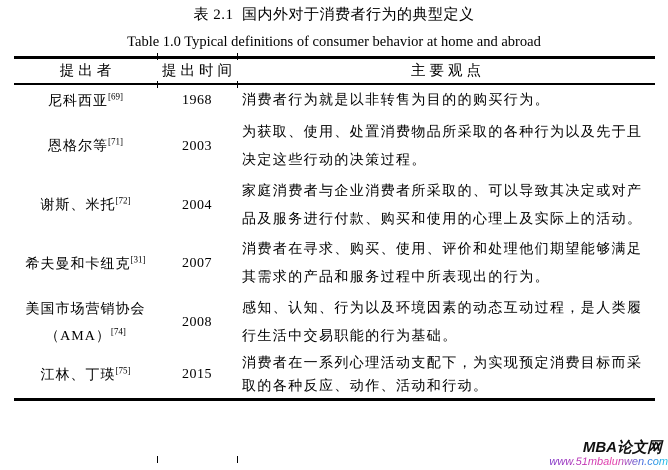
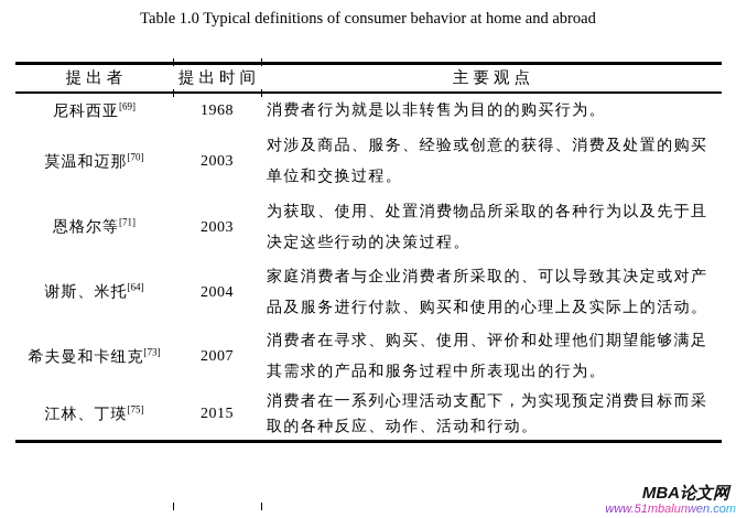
- 表 2.1 国内外对于消费者行为的典型定义
  Table 1.0 Typical definitions of consumer behavior at home and abroad
  提出者	提出时间	主要观点
  尼科西亚[69]	1968	消费者行为就是以非转售为目的的购买行为。
+ 莫温和迈那[70]	2003	对涉及商品、服务、经验或创意的获得、消费及处置的购买单位和交换过程。
  恩格尔等[71]	2003	为获取、使用、处置消费物品所采取的各种行为以及先于且决定这些行动的决策过程。
- 谢斯、米托[72]	2004	家庭消费者与企业消费者所采取的、可以导致其决定或对产品及服务进行付款、购买和使用的心理上及实际上的活动。
+ 谢斯、米托[64]	2004	家庭消费者与企业消费者所采取的、可以导致其决定或对产品及服务进行付款、购买和使用的心理上及实际上的活动。
- 希夫曼和卡纽克[31]	2007	消费者在寻求、购买、使用、评价和处理他们期望能够满足其需求的产品和服务过程中所表现出的行为。
+ 希夫曼和卡纽克[73]	2007	消费者在寻求、购买、使用、评价和处理他们期望能够满足其需求的产品和服务过程中所表现出的行为。
- 美国市场营销协会（AMA）[74]	2008	感知、认知、行为以及环境因素的动态互动过程，是人类履行生活中交易职能的行为基础。
  江林、丁瑛[75]	2015	消费者在一系列心理活动支配下，为实现预定消费目标而采取的各种反应、动作、活动和行动。
  MBA论文网
  www.51mbalunwen.com
